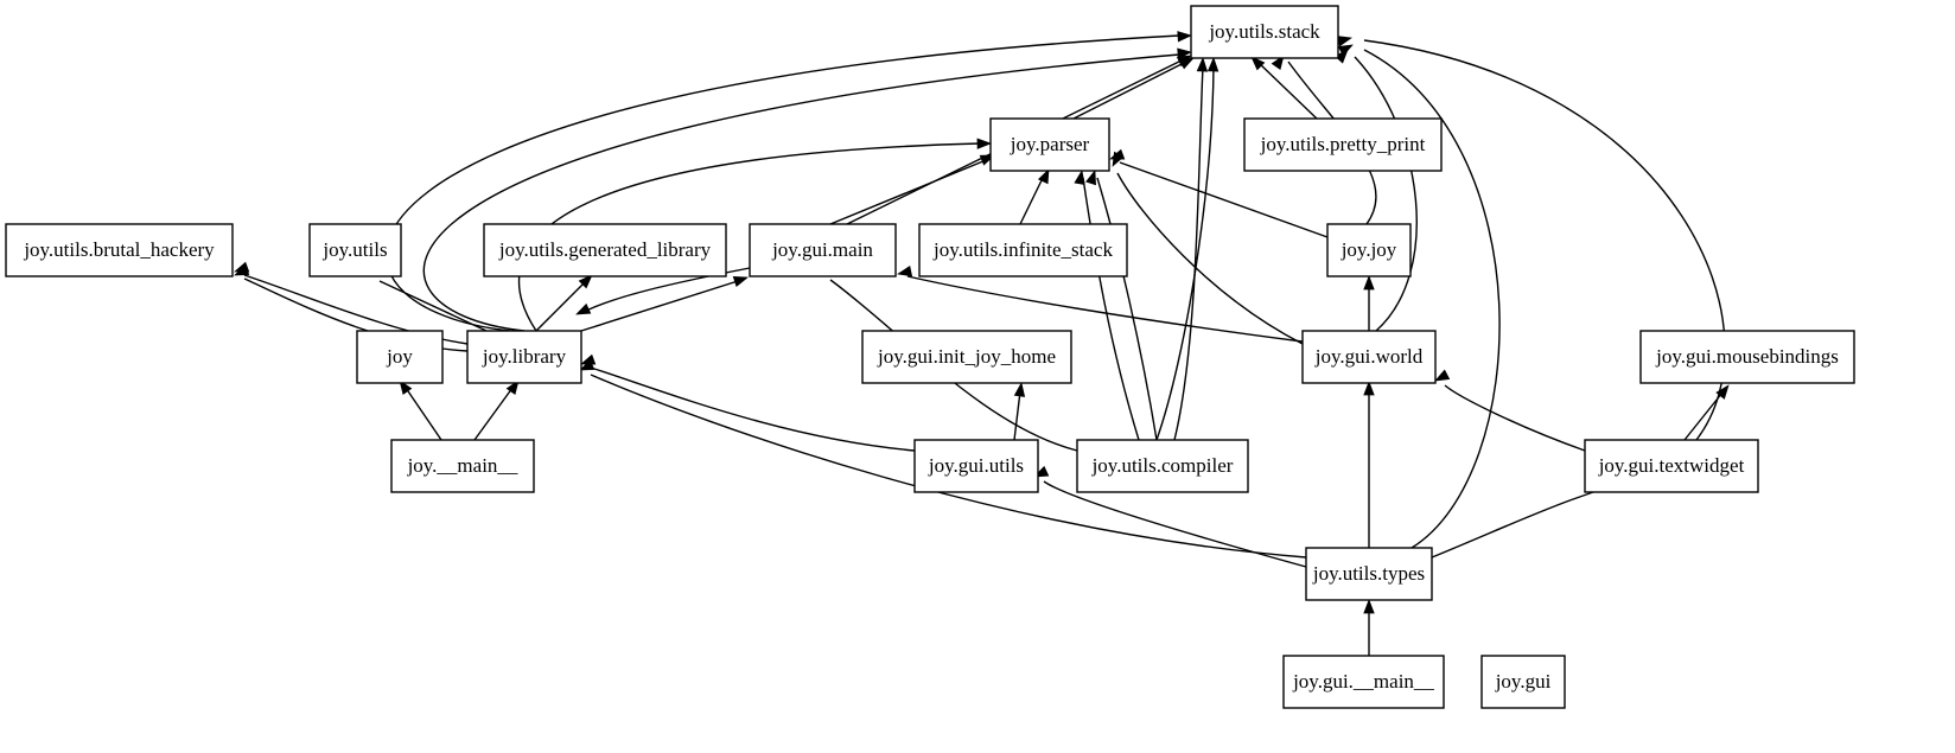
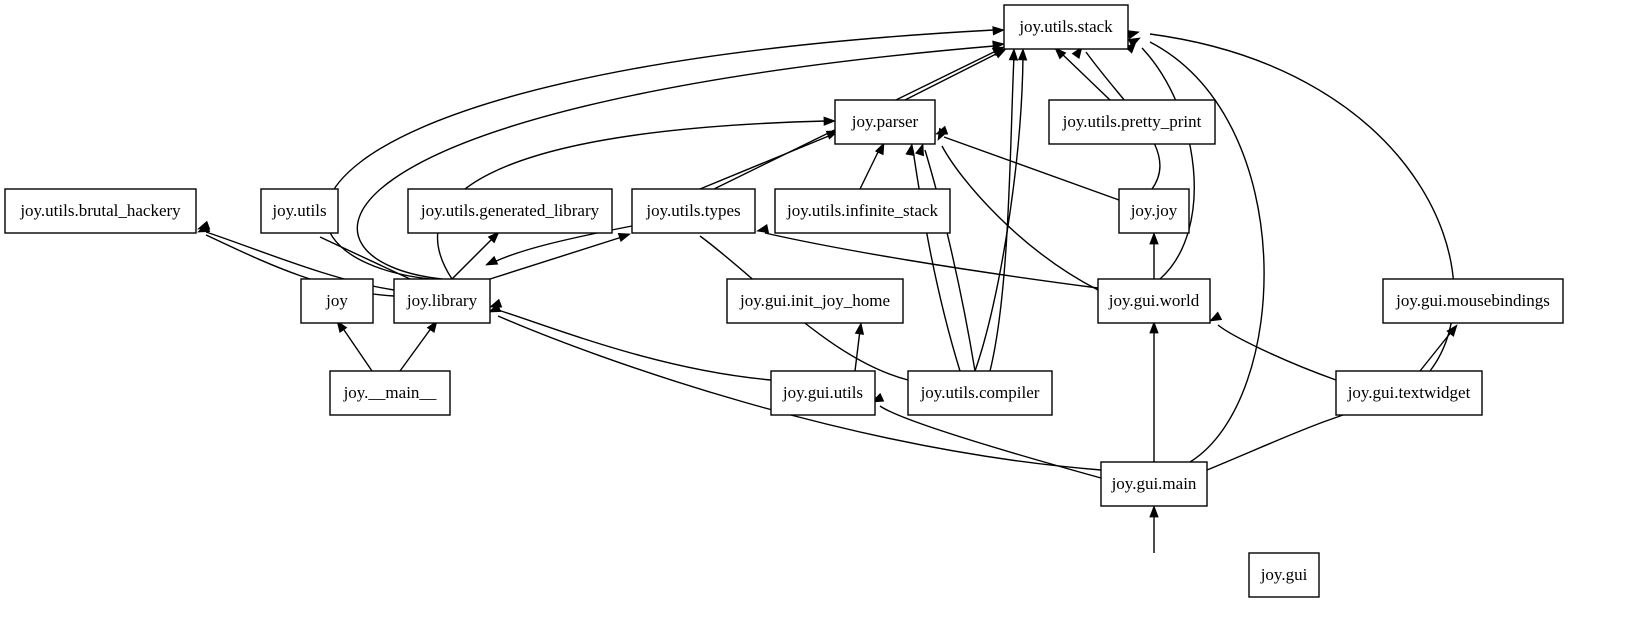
  joy.utils.stack
  joy.parser
  joy.utils.pretty_print
  joy.utils.brutal_hackery
  joy.utils
  joy.utils.generated_library
- joy.gui.main
+ joy.utils.types
  joy.utils.infinite_stack
  joy.joy
  joy
  joy.library
  joy.gui.init_joy_home
  joy.gui.world
  joy.gui.mousebindings
  joy.__main__
  joy.gui.utils
  joy.utils.compiler
  joy.gui.textwidget
- joy.utils.types
+ joy.gui.main
- joy.gui.__main__
  joy.gui
